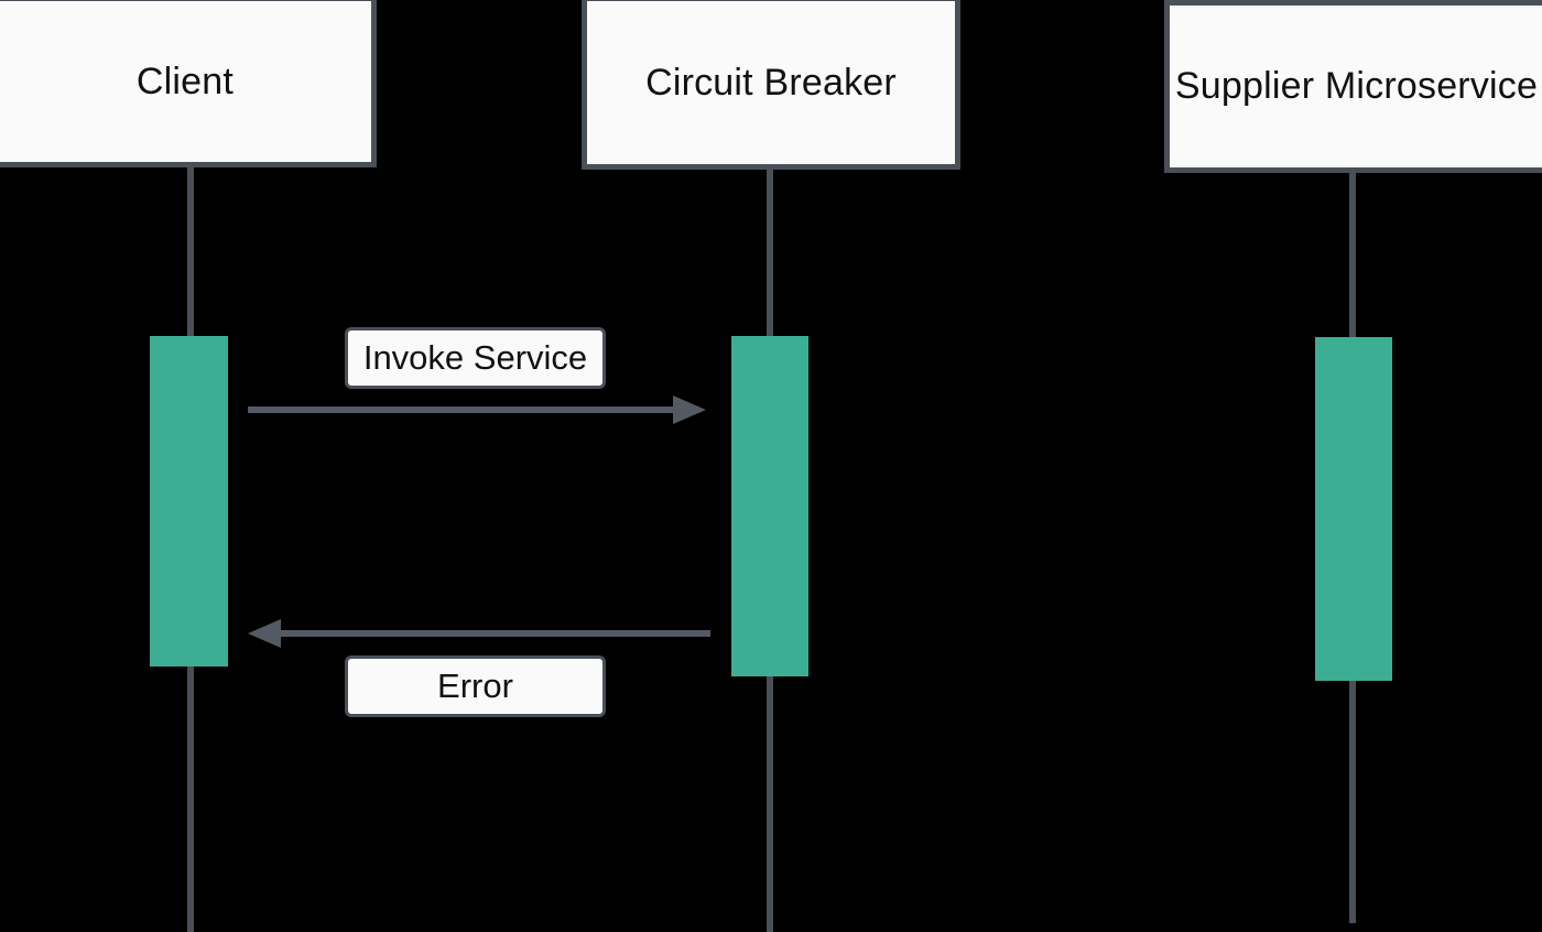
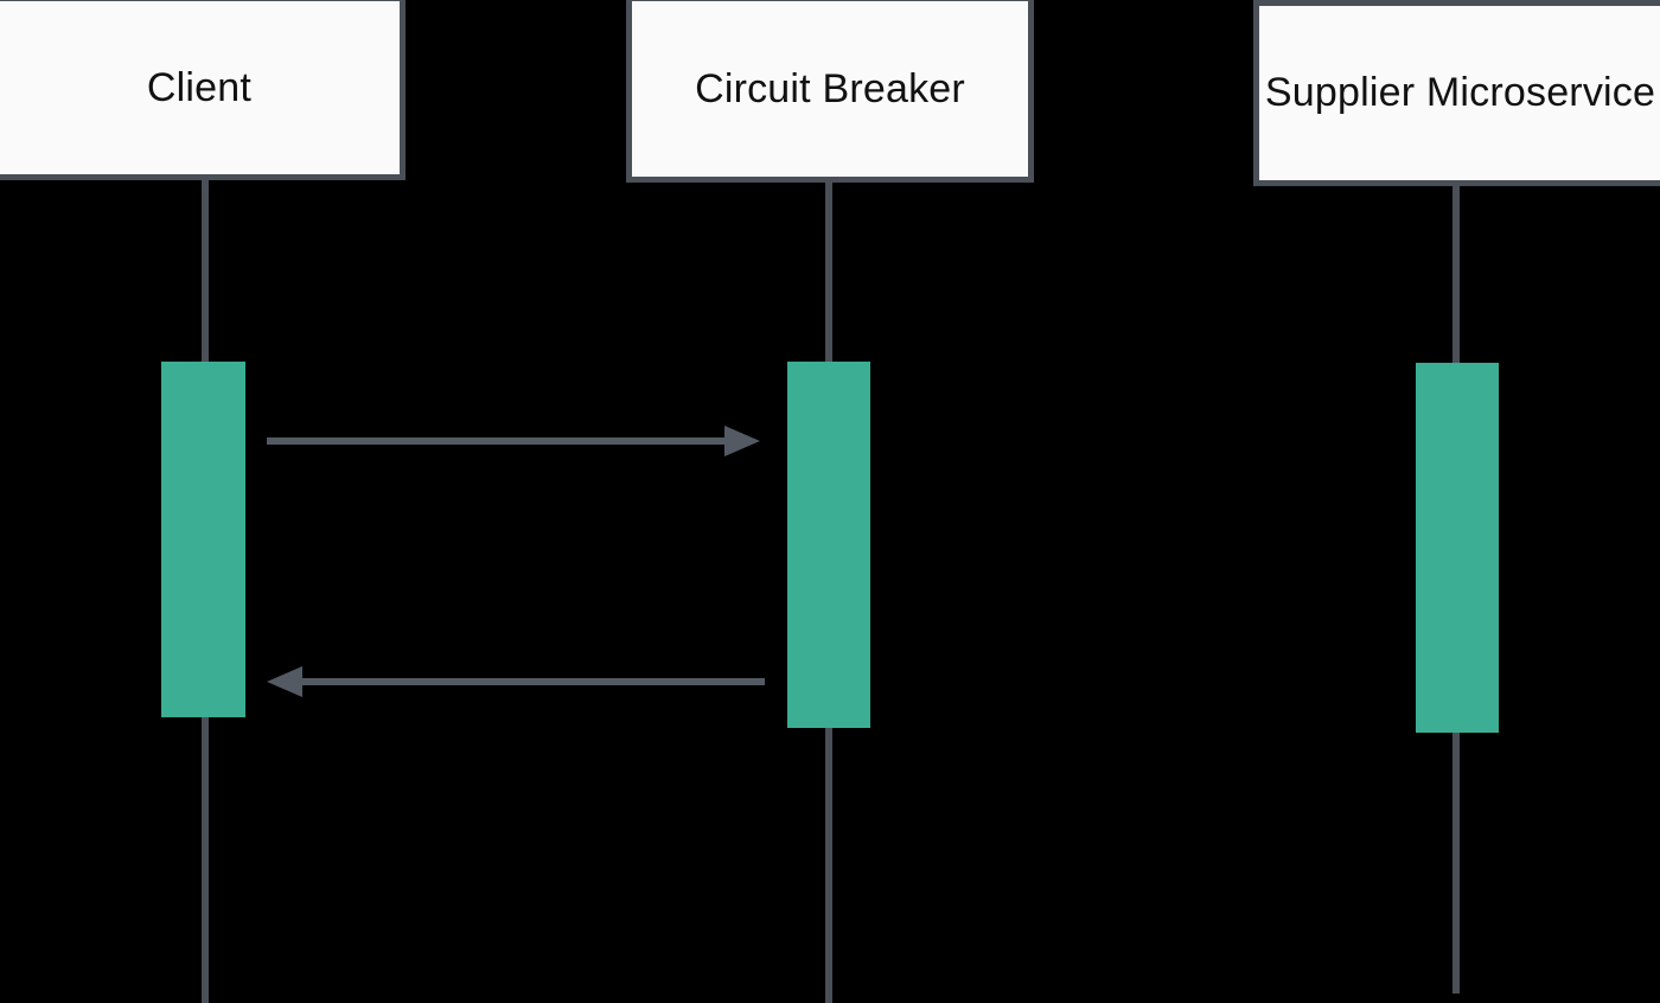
  Client
  Circuit Breaker
  Supplier Microservice
- Invoke Service
- Error
